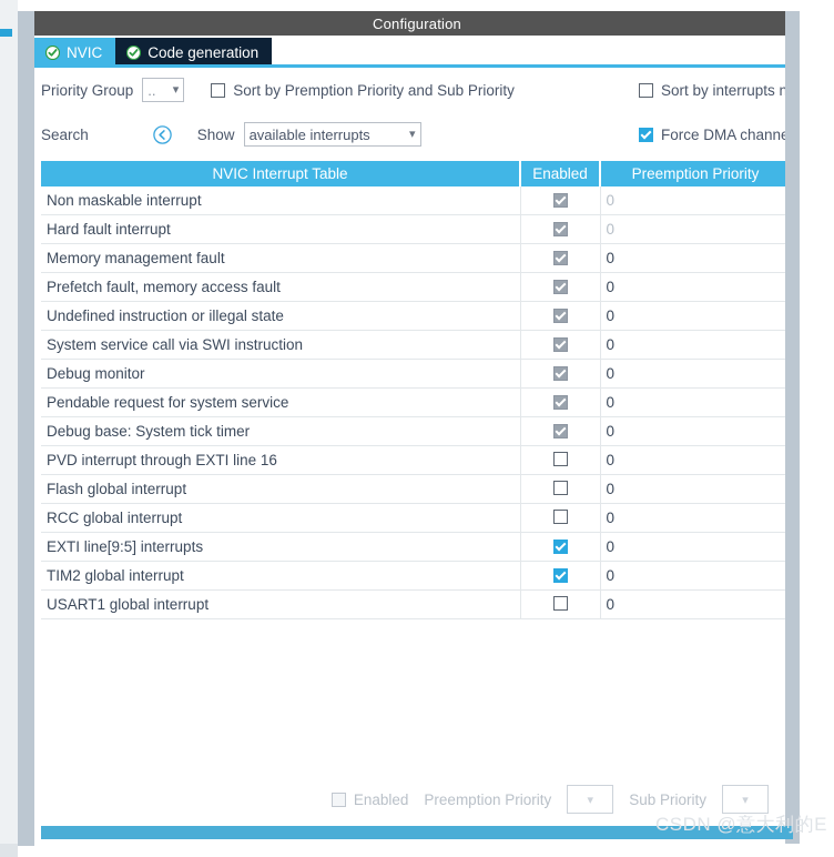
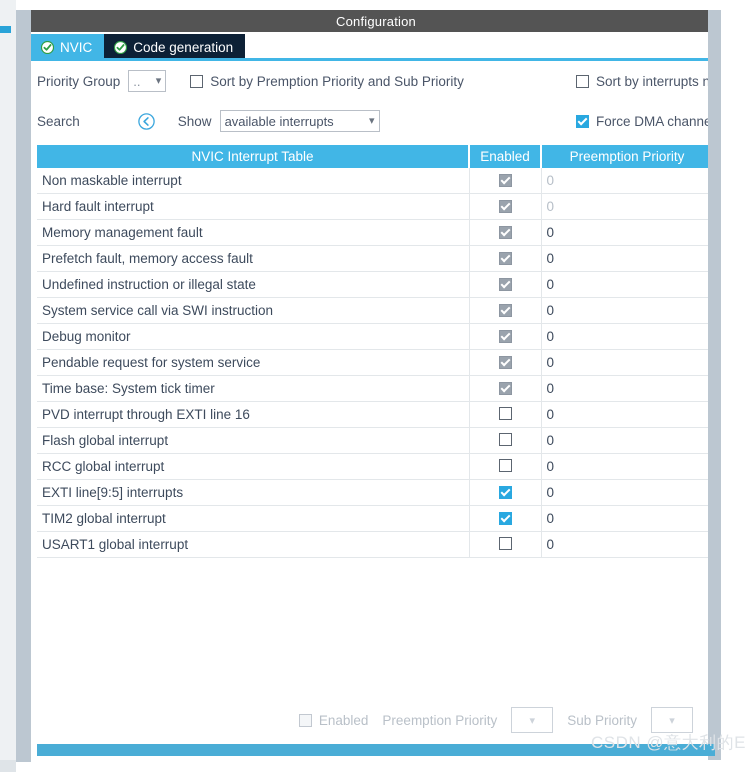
  Configuration
  NVIC
  Code generation
  Priority Group
  ..
  ▾
  Sort by Premption Priority and Sub Priority
  Sort by interrupts n
  Search
  Show
  available interrupts
  ▾
  Force DMA chann
  NVIC Interrupt Table	Enabled	Preemption Priority
  Non maskable interrupt		0
  Hard fault interrupt		0
  Memory management fault		0
  Prefetch fault, memory access fault		0
  Undefined instruction or illegal state		0
  System service call via SWI instruction		0
  Debug monitor		0
  Pendable request for system service		0
- Debug base: System tick timer		0
+ Time base: System tick timer		0
  PVD interrupt through EXTI line 16		0
  Flash global interrupt		0
  RCC global interrupt		0
  EXTI line[9:5] interrupts		0
  TIM2 global interrupt		0
  USART1 global interrupt		0
  Enabled
  Preemption Priority
  ▾
  Sub Priority
  ▾
  CSDN @意大利的E
